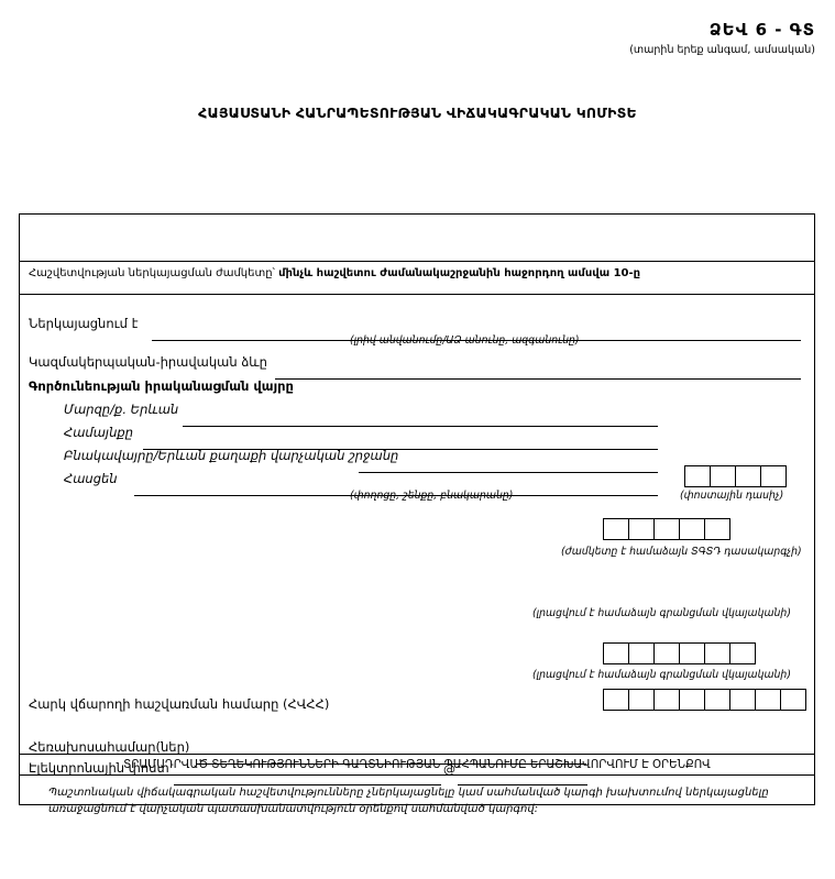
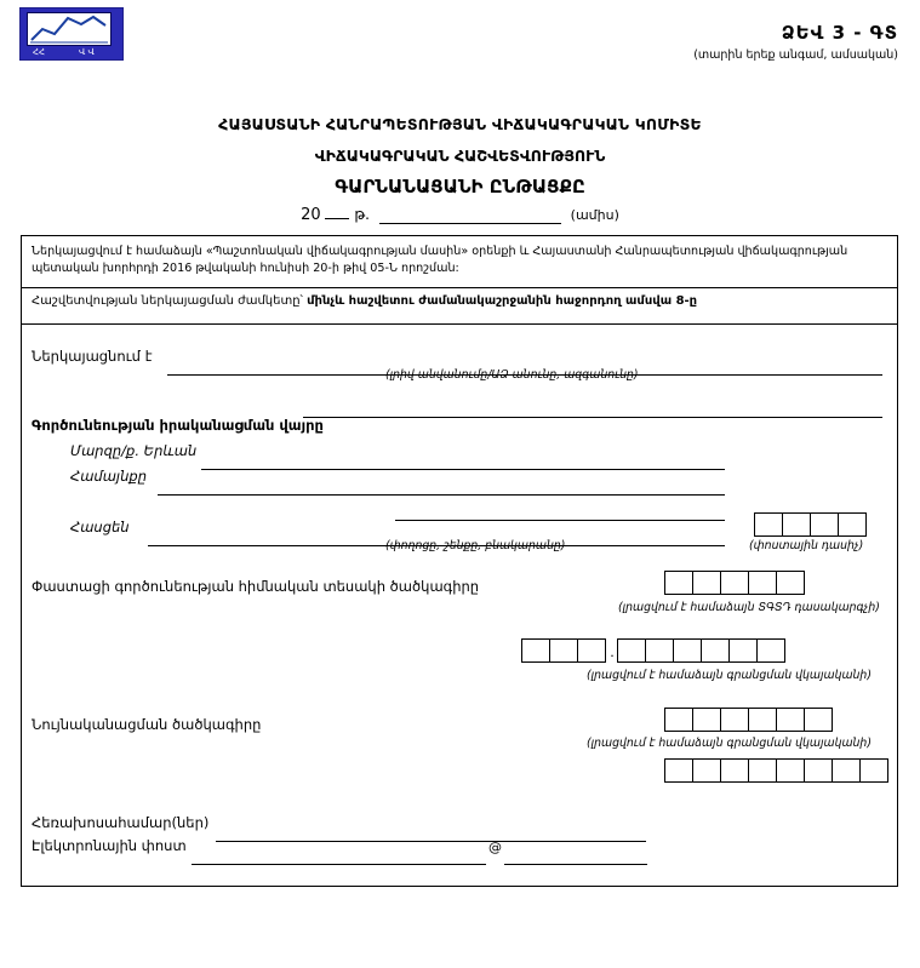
+ ՀՀ
+ Վ Վ
- ՁԵՎ 6 - ԳՏ
+ ՁԵՎ 3 - ԳՏ
  (տարին երեք անգամ, ամսական)
  ՀԱՅԱՍՏԱՆԻ ՀԱՆՐԱՊԵՏՈՒԹՅԱՆ ՎԻՃԱԿԱԳՐԱԿԱՆ ԿՈՄԻՏԵ
+ ՎԻՃԱԿԱԳՐԱԿԱՆ ՀԱՇՎԵՏՎՈՒԹՅՈՒՆ
+ ԳԱՐՆԱՆԱՑԱՆԻ ԸՆԹԱՑՔԸ
+ 20 թ. (ամիս)
+ Ներկայացվում է համաձայն «Պաշտոնական վիճակագրության մասին» օրենքի և Հայաստանի Հանրապետության վիճակագրության պետական խորհրդի 2016 թվականի հունիսի 20-ի թիվ 05-Ն որոշման:
- Հաշվետվության ներկայացման ժամկետը՝ մինչև հաշվետու ժամանակաշրջանին հաջորդող ամսվա 10-ը
+ Հաշվետվության ներկայացման ժամկետը՝ մինչև հաշվետու ժամանակաշրջանին հաջորդող ամսվա 8-ը
  Ներկայացնում է
  (լրիվ անվանումը/ԱՁ անունը, ազգանունը)
- Կազմակերպական-իրավական ձևը
  Գործունեության իրականացման վայրը
  Մարզը/ք. Երևան
  Համայնքը
- Բնակավայրը/Երևան քաղաքի վարչական շրջանը
  Հասցեն
  (փողոցը, շենքը, բնակարանը)
  (փոստային դասիչ)
+ Փաստացի գործունեության հիմնական տեսակի ծածկագիրը
- (ժամկետը է համաձայն ՏԳՏԴ դասակարգչի)
+ (լրացվում է համաձայն ՏԳՏԴ դասակարգչի)
+ .
  (լրացվում է համաձայն գրանցման վկայականի)
+ Նույնականացման ծածկագիրը
  (լրացվում է համաձայն գրանցման վկայականի)
- Հարկ վճարողի հաշվառման համարը (ՀՎՀՀ)
  Հեռախոսահամար(ներ)
  Էլեկտրոնային փոստ
  @
- ՏՐԱՄԱԴՐՎԱԾ ՏԵՂԵԿՈՒԹՅՈՒՆՆԵՐԻ ԳԱՂՏՆԻՈՒԹՅԱՆ ՊԱՀՊԱՆՈՒՄԸ ԵՐԱՇԽԱՎՈՐՎՈՒՄ Է ՕՐԵՆՔՈՎ
- Պաշտոնական վիճակագրական հաշվետվությունները չներկայացնելը կամ սահմանված կարգի խախտումով ներկայացնելը առաջացնում է վարչական պատասխանատվություն օրենքով սահմանված կարգով:
